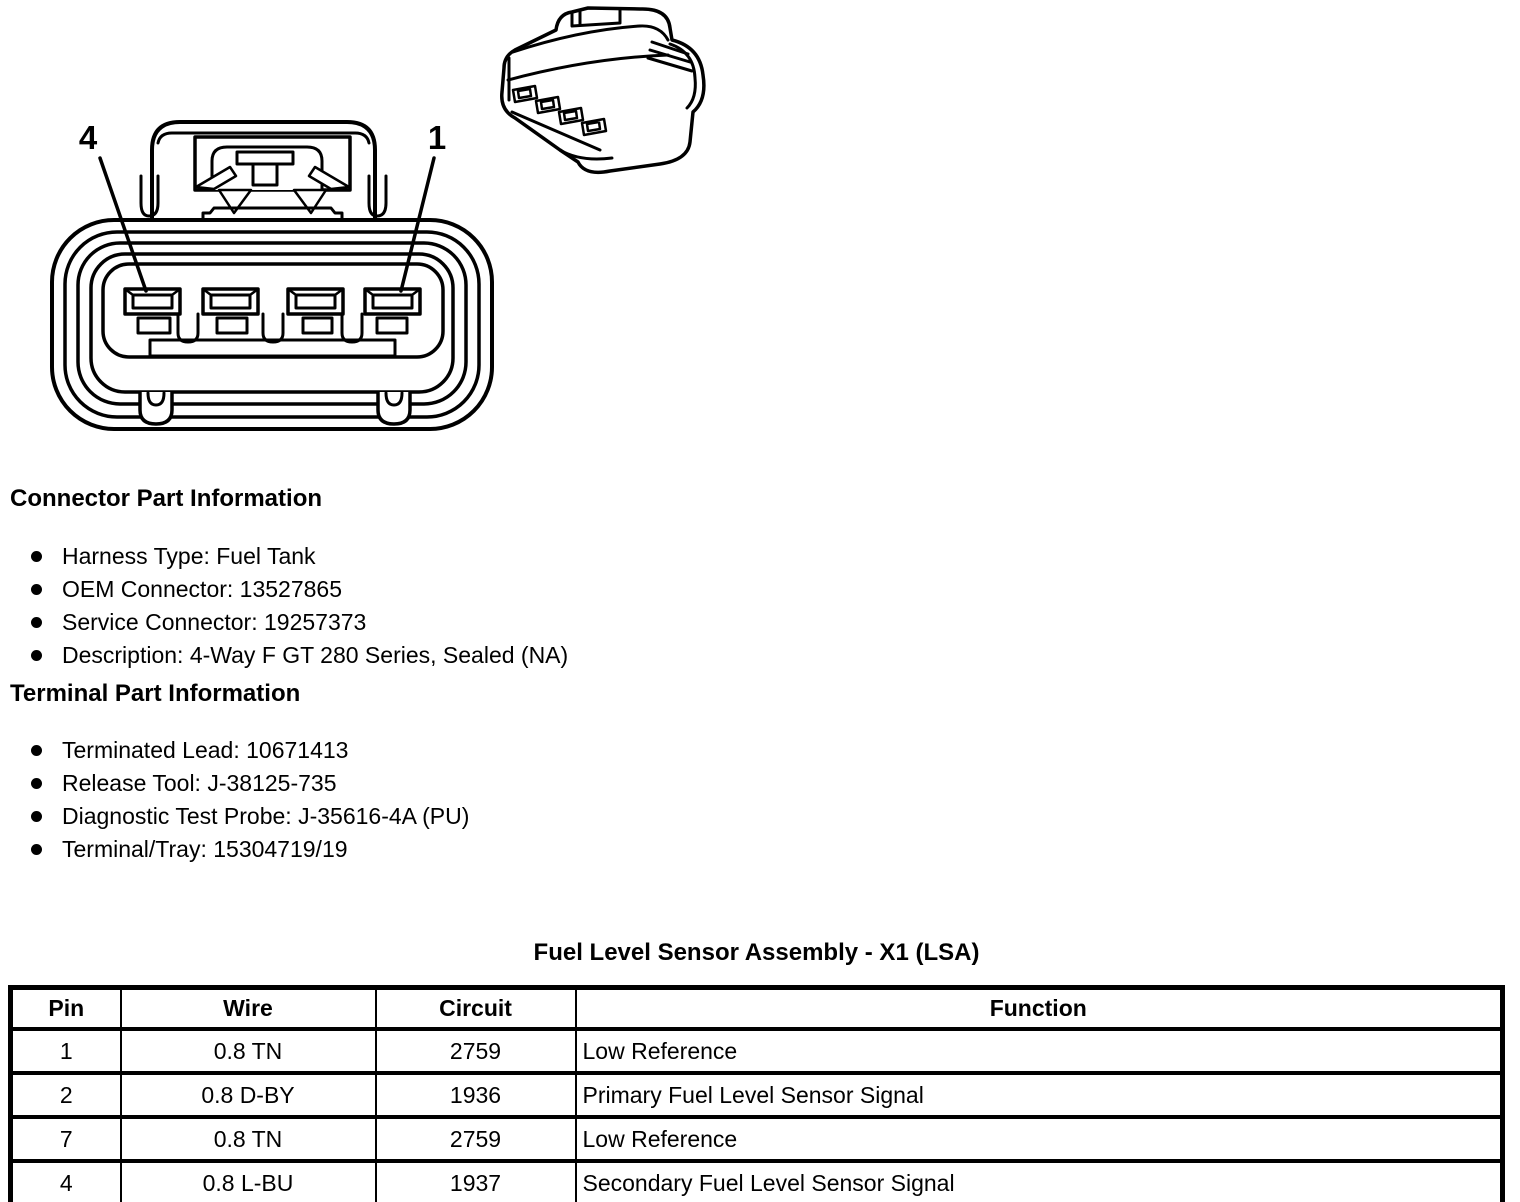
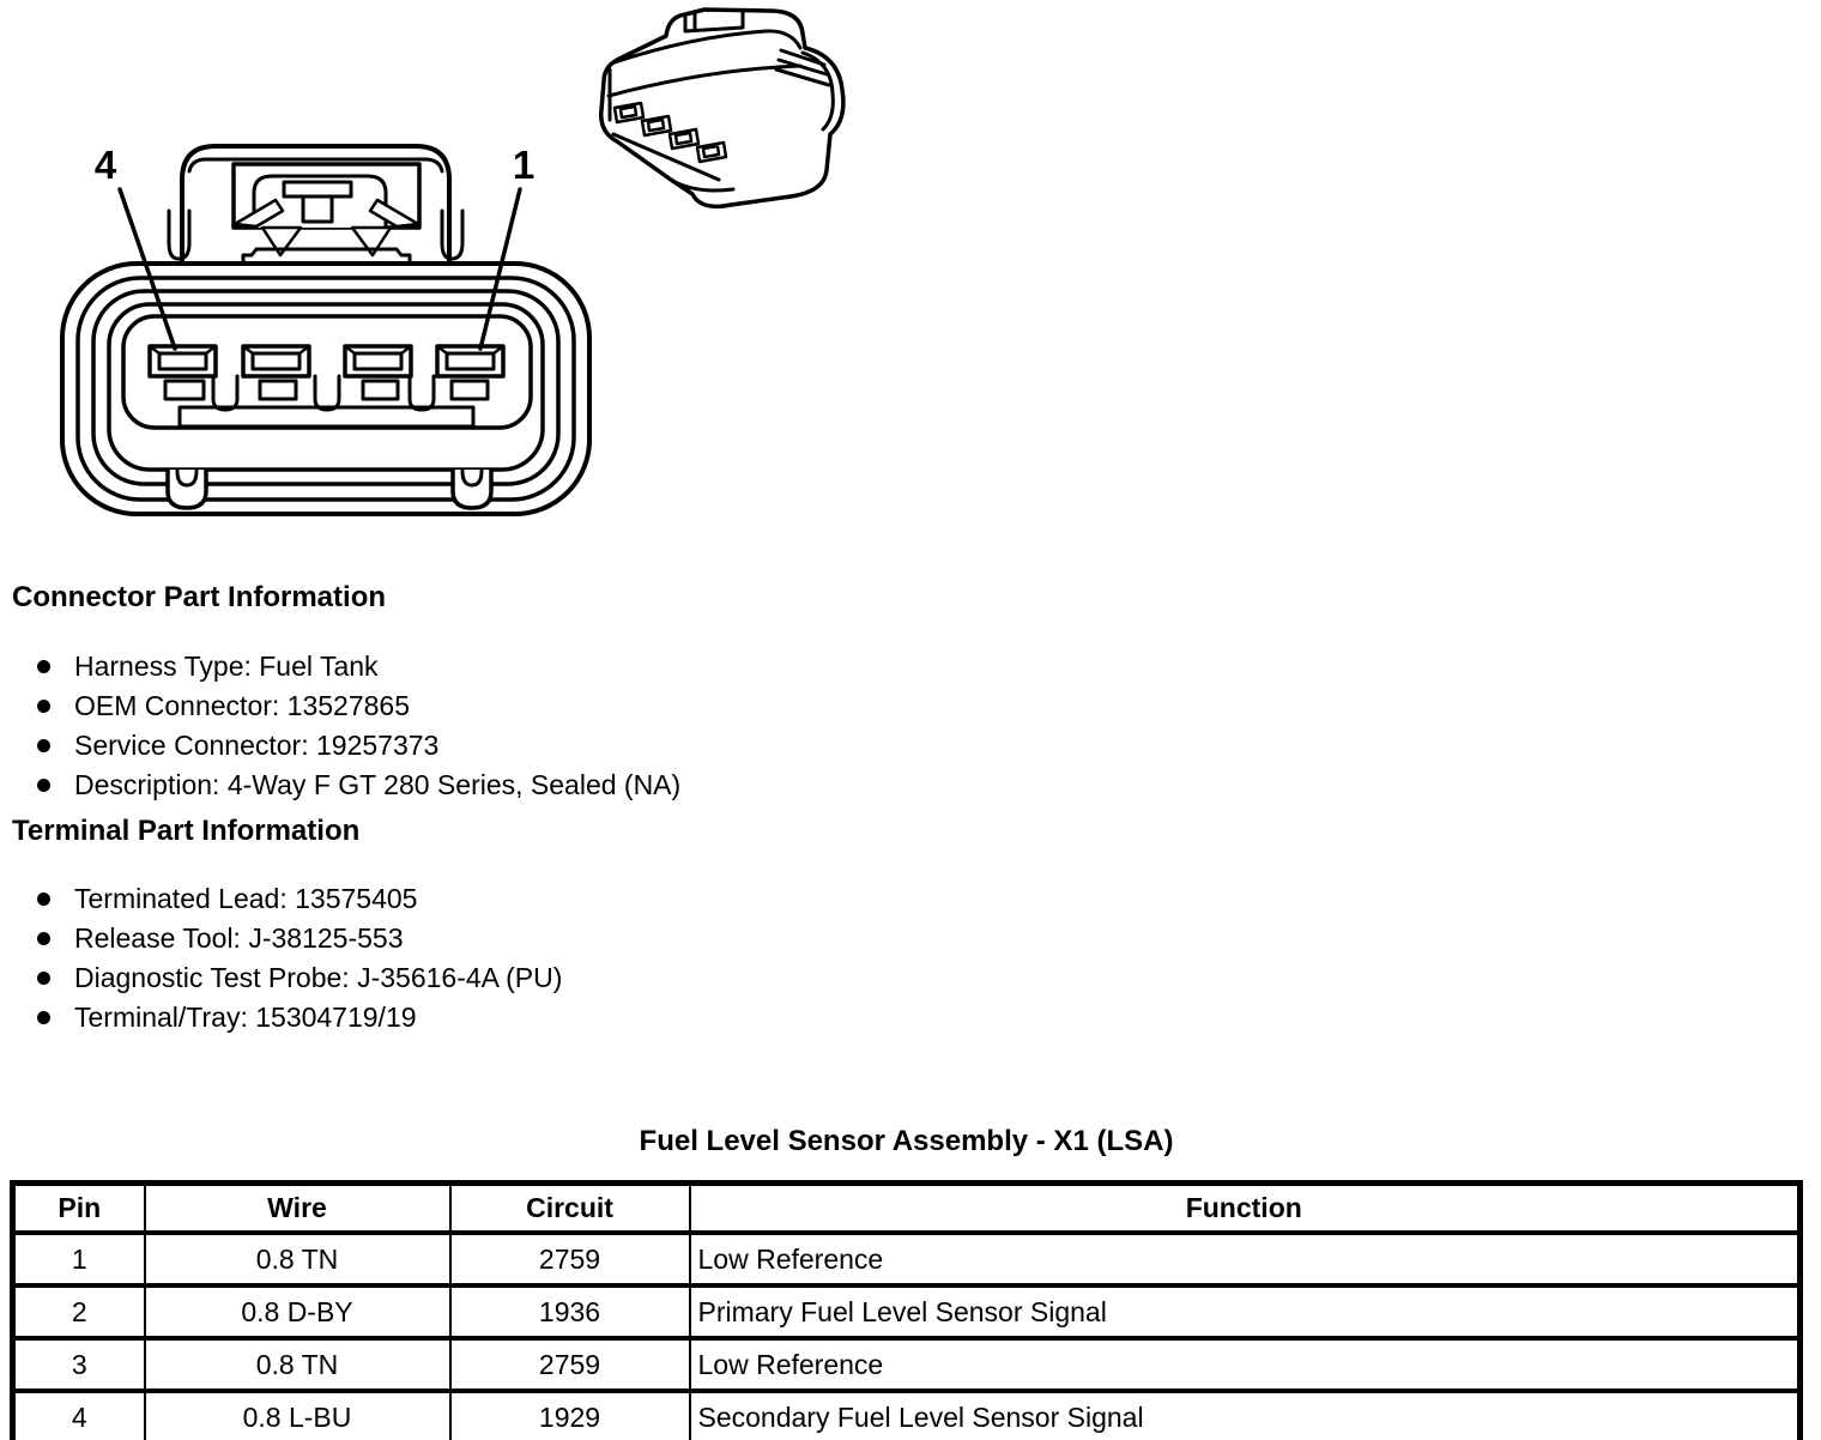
  4
  1
  Connector Part Information
  Harness Type: Fuel Tank
  OEM Connector: 13527865
  Service Connector: 19257373
  Description: 4-Way F GT 280 Series, Sealed (NA)
  Terminal Part Information
- Terminated Lead: 10671413
+ Terminated Lead: 13575405
- Release Tool: J-38125-735
+ Release Tool: J-38125-553
  Diagnostic Test Probe: J-35616-4A (PU)
  Terminal/Tray: 15304719/19
  Fuel Level Sensor Assembly - X1 (LSA)
  Pin	Wire	Circuit	Function
  1	0.8 TN	2759	Low Reference
  2	0.8 D-BY	1936	Primary Fuel Level Sensor Signal
- 7	0.8 TN	2759	Low Reference
+ 3	0.8 TN	2759	Low Reference
- 4	0.8 L-BU	1937	Secondary Fuel Level Sensor Signal
+ 4	0.8 L-BU	1929	Secondary Fuel Level Sensor Signal
